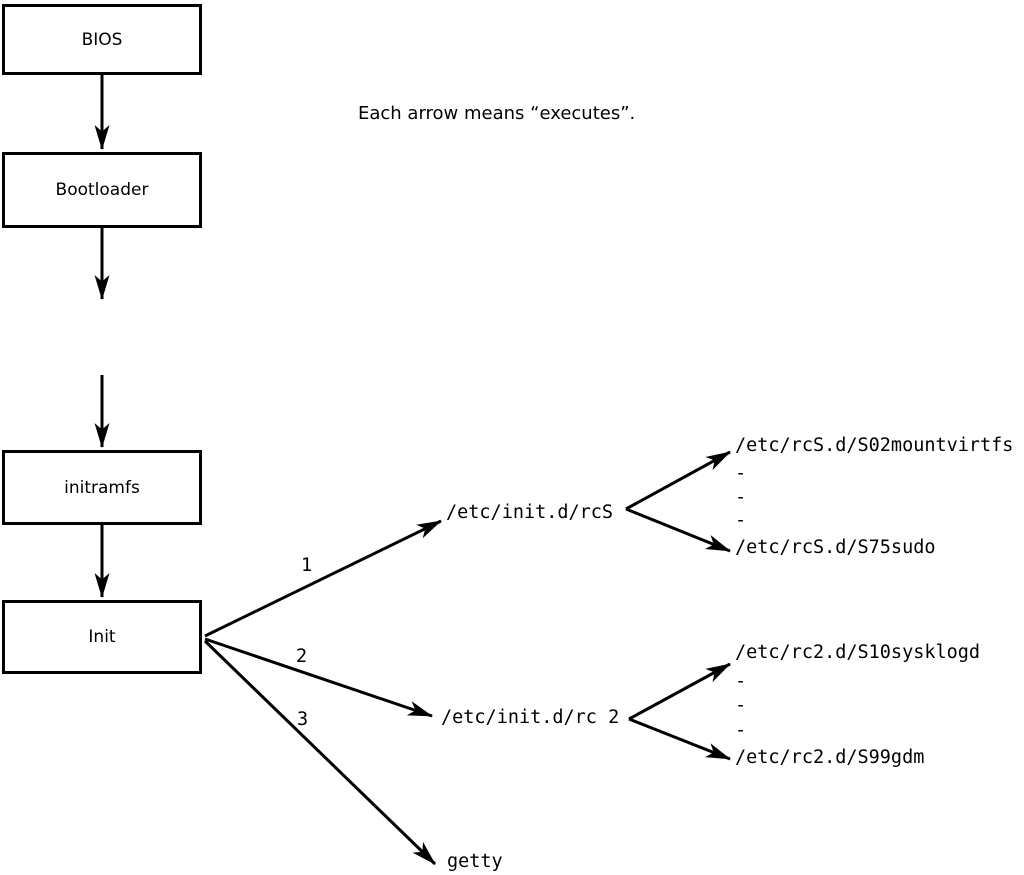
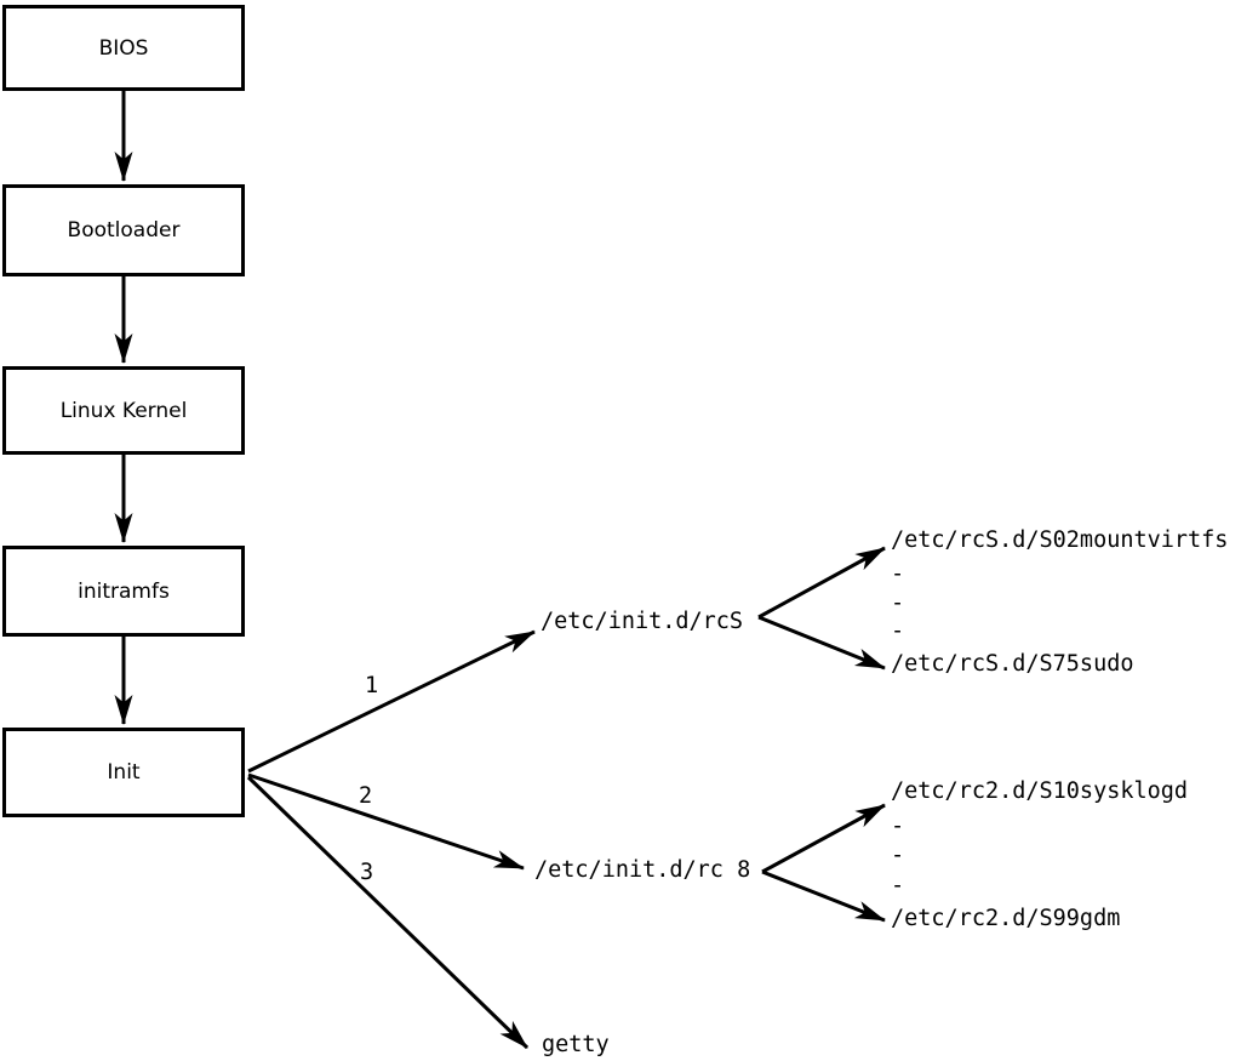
  BIOS
  Bootloader
+ Linux Kernel
  initramfs
  Init
- Each arrow means “executes”.
  1
  2
  3
  /etc/init.d/rcS
- /etc/init.d/rc 2
+ /etc/init.d/rc 8
  getty
  /etc/rcS.d/S02mountvirtfs
  -
  -
  -
  /etc/rcS.d/S75sudo
  /etc/rc2.d/S10sysklogd
  -
  -
  -
  /etc/rc2.d/S99gdm
